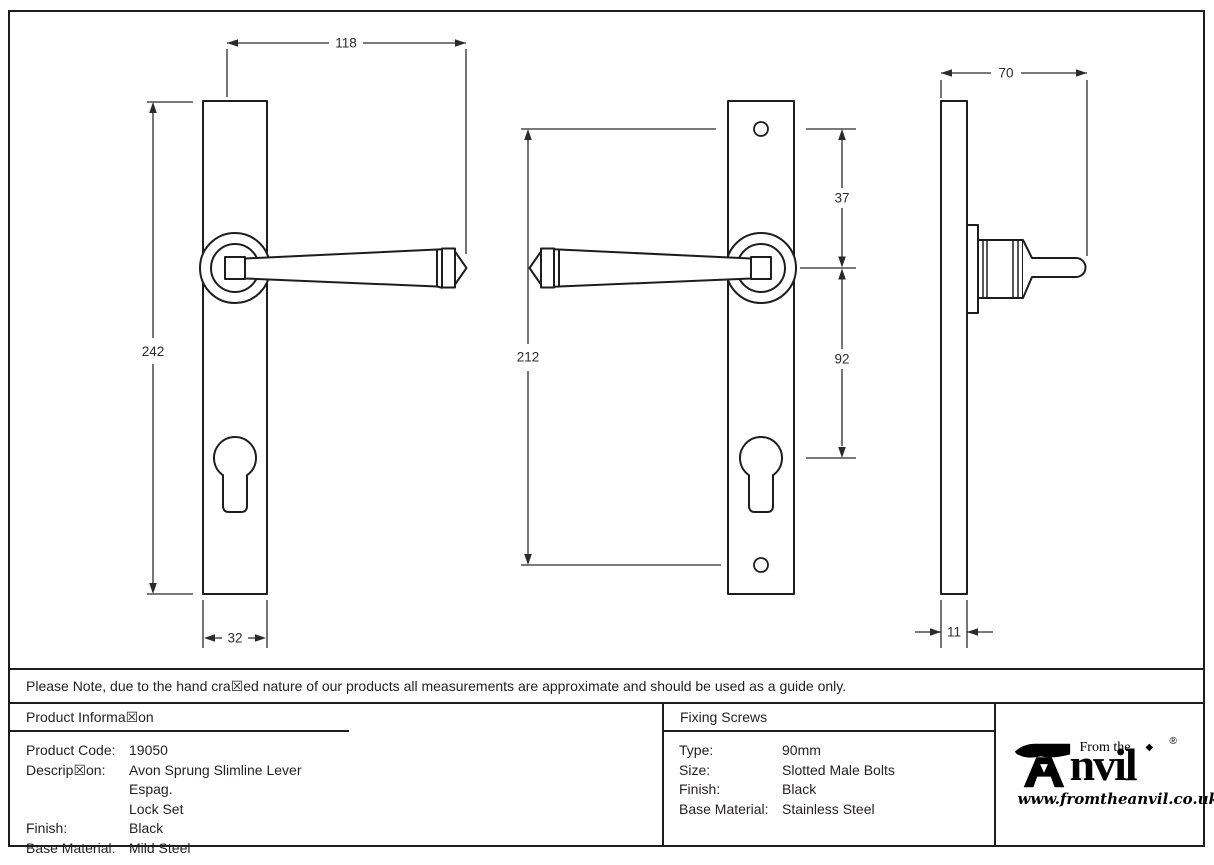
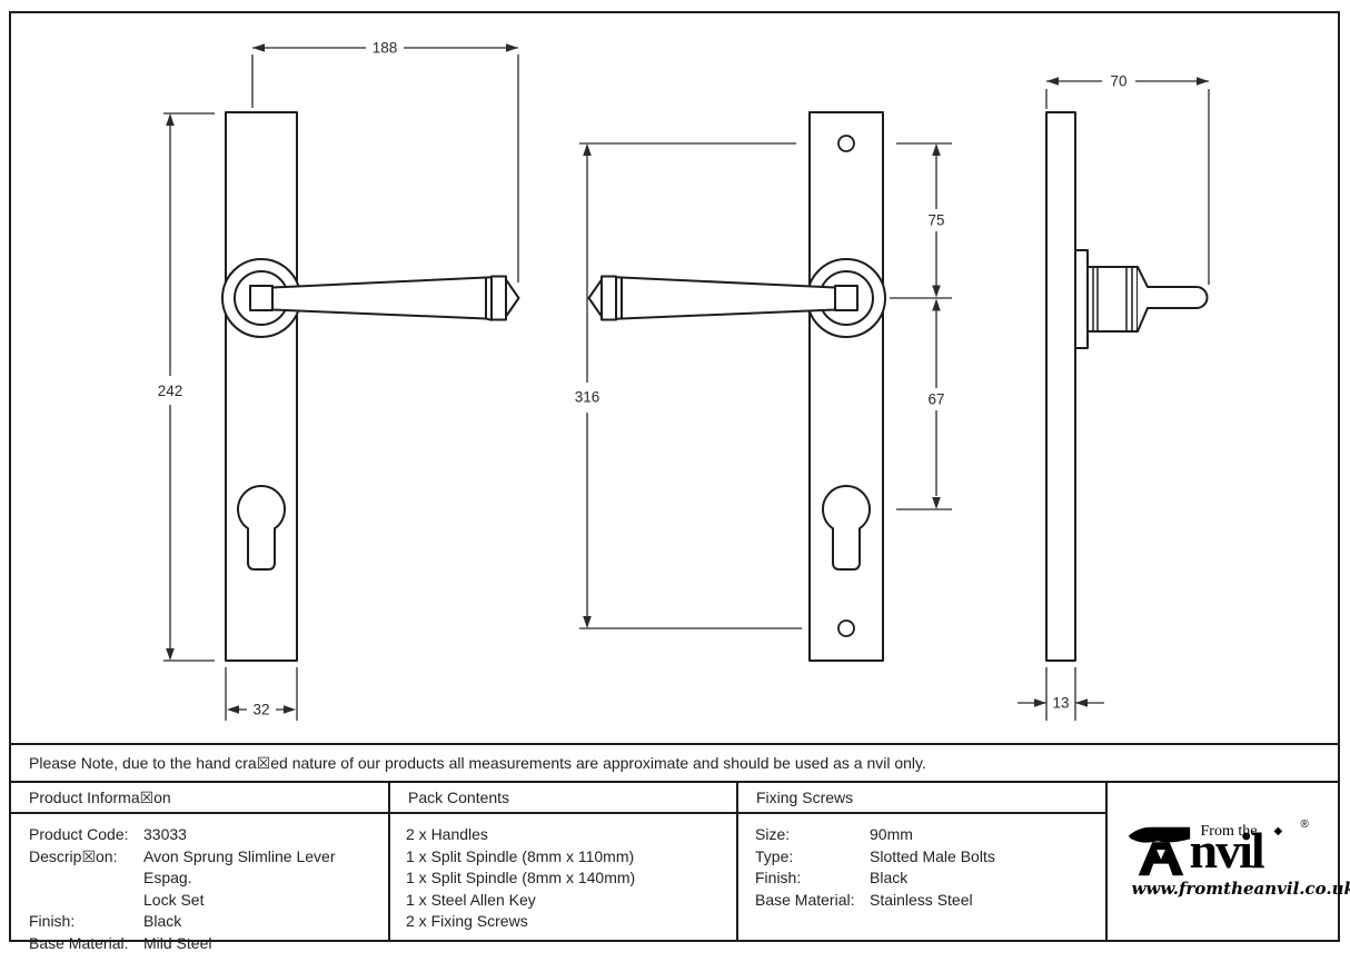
- 118
+ 188
  242
  32
- 212
+ 316
- 37
+ 75
- 92
+ 67
  70
- 11
+ 13
- Please Note, due to the hand cra☒ed nature of our products all measurements are approximate and should be used as a guide only.
+ Please Note, due to the hand cra☒ed nature of our products all measurements are approximate and should be used as a nvil only.
  Product Informa☒on
  Product Code:
- 19050
+ 33033
  Descrip☒on:
  Avon Sprung Slimline Lever Espag.
  Lock Set
  Finish:
  Black
  Base Material:
  Mild Steel
+ Pack Contents
+ 2 x Handles
+ 1 x Split Spindle (8mm x 110mm)
+ 1 x Split Spindle (8mm x 140mm)
+ 1 x Steel Allen Key
+ 2 x Fixing Screws
  Fixing Screws
- Type:
+ Size:
  90mm
- Size:
+ Type:
  Slotted Male Bolts
  Finish:
  Black
  Base Material:
  Stainless Steel
  From the
  ◆
  ®
  nvil
  www.fromtheanvil.co.u
